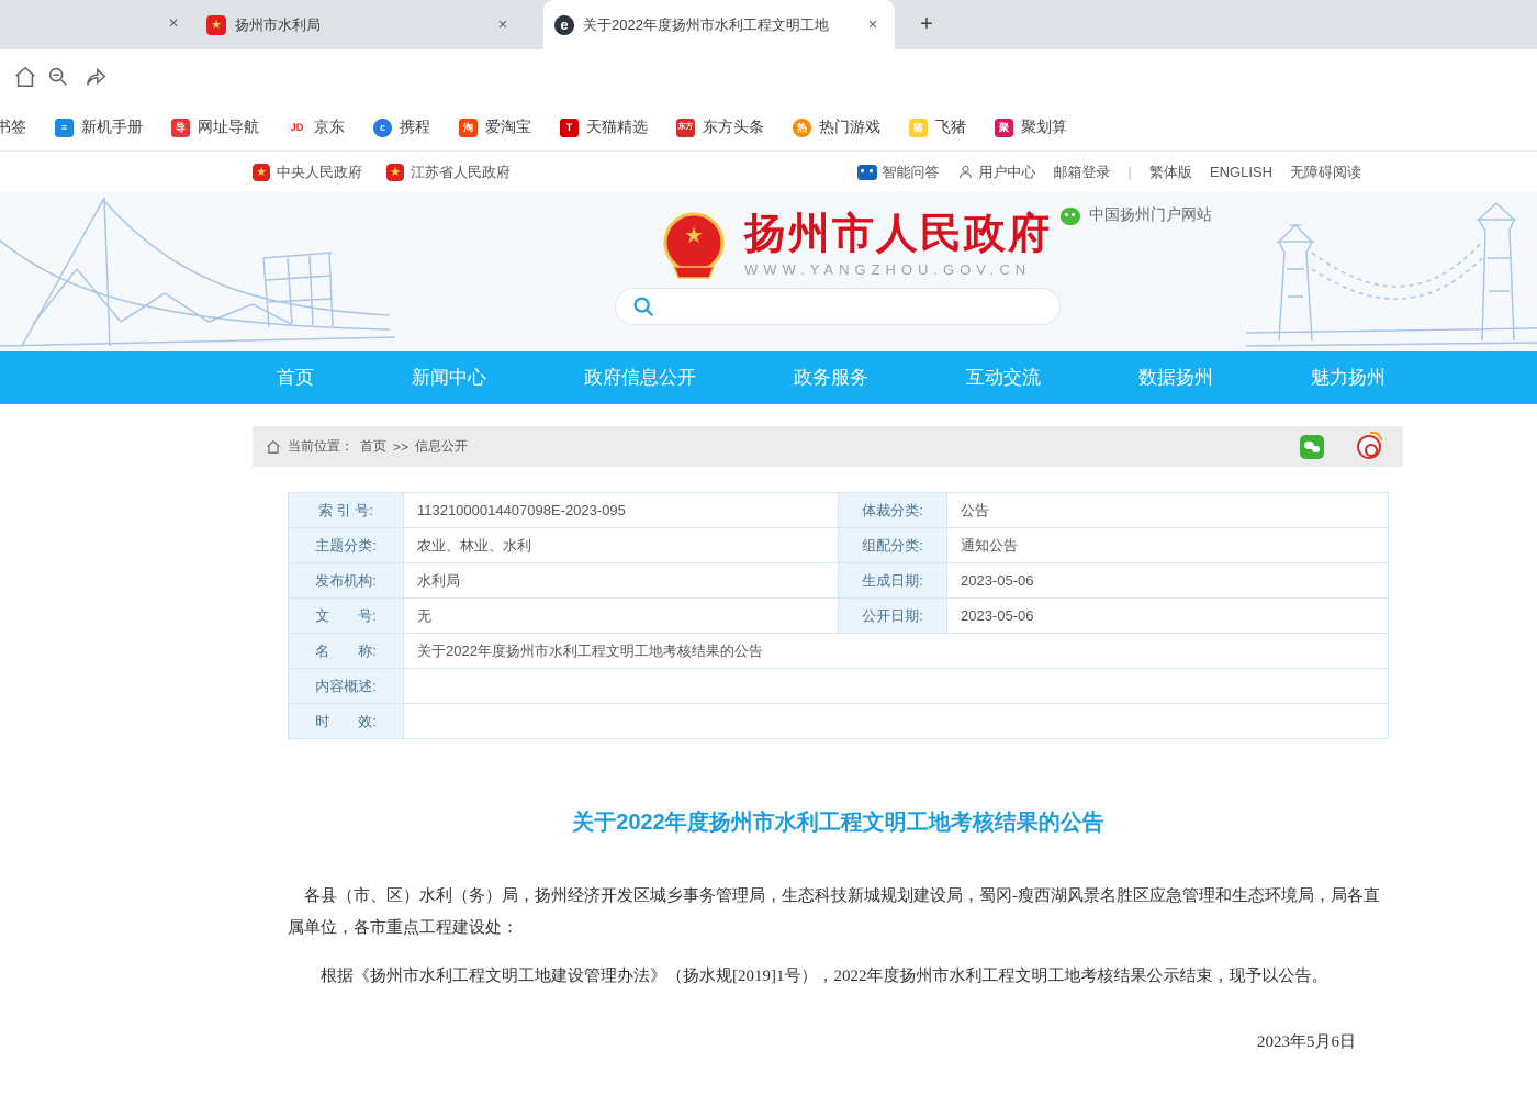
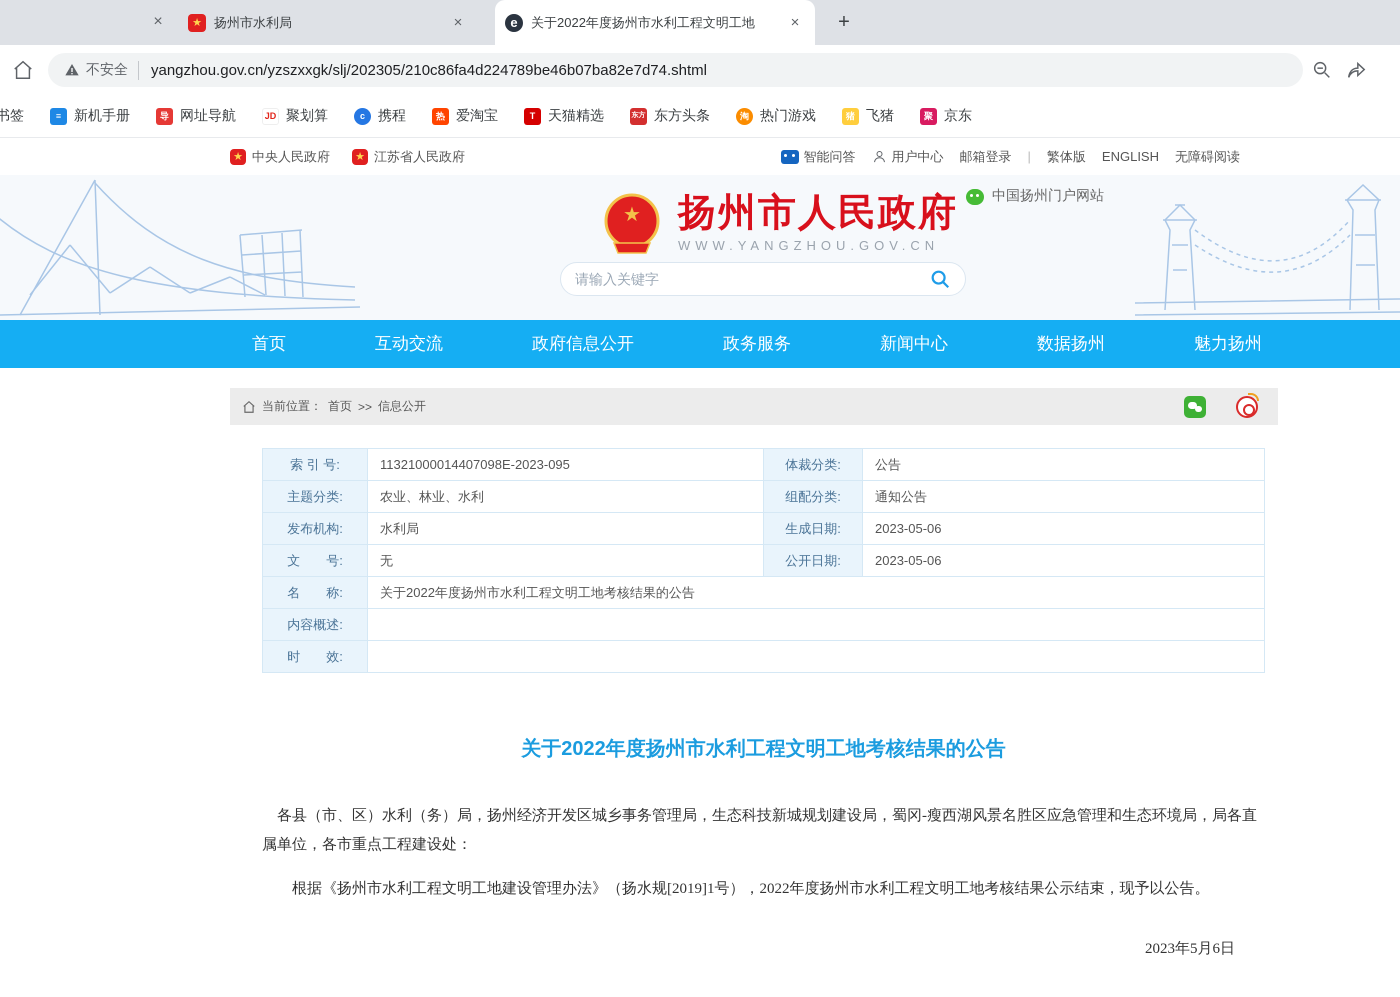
  ×
  ★
  扬州市水利局
  ×
  e
  关于2022年度扬州市水利工程文明工地
  ×
  +
+ 不安全
+ yangzhou.gov.cn/yzszxxgk/slj/202305/210c86fa4d224789be46b07ba82e7d74.shtml
  ≡
  新机手册
  导
  网址导航
  JD
- 京东
+ 聚划算
  c
  携程
- 淘
+ 热
  爱淘宝
  T
  天猫精选
  东方头条
- 热
+ 淘
  热门游戏
  猪
  飞猪
  聚
- 聚划算
+ 京东
  ★
  中央人民政府
  ★
  江苏省人民政府
  智能问答
  用户中心
  邮箱登录
  |
  繁体版
  ENGLISH
  无障碍阅读
  ★
  扬州市人民政府
  WWW.YANGZHOU.GOV.CN
  中国扬州门户网站
+ 请输入关键字
  首页
- 新闻中心
+ 互动交流
  政府信息公开
  政务服务
- 互动交流
+ 新闻中心
  数据扬州
  魅力扬州
  当前位置：
  首页
  >>
  信息公开
  索 引 号:	11321000014407098E-2023-095	体裁分类:	公告
  主题分类:	农业、林业、水利	组配分类:	通知公告
  发布机构:	水利局	生成日期:	2023-05-06
  文 号:	无	公开日期:	2023-05-06
  名 称:	关于2022年度扬州市水利工程文明工地考核结果的公告
  内容概述:
  时 效:
  关于2022年度扬州市水利工程文明工地考核结果的公告
  各县（市、区）水利（务）局，扬州经济开发区城乡事务管理局，生态科技新城规划建设局，蜀冈-瘦西湖风景名胜区应急管理和生态环境局，局各直属单位，各市重点工程建设处：
  根据《扬州市水利工程文明工地建设管理办法》（扬水规[2019]1号），2022年度扬州市水利工程文明工地考核结果公示结束，现予以公告。
  2023年5月6日
